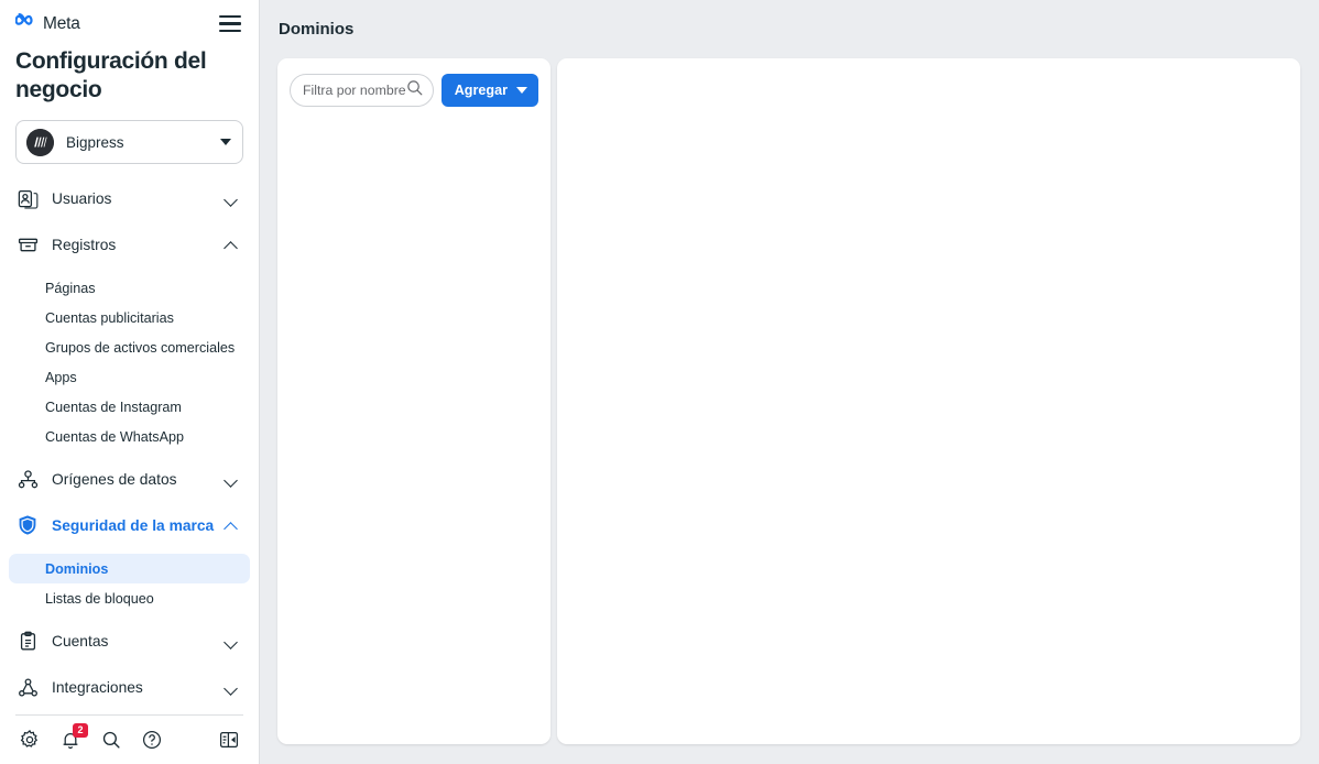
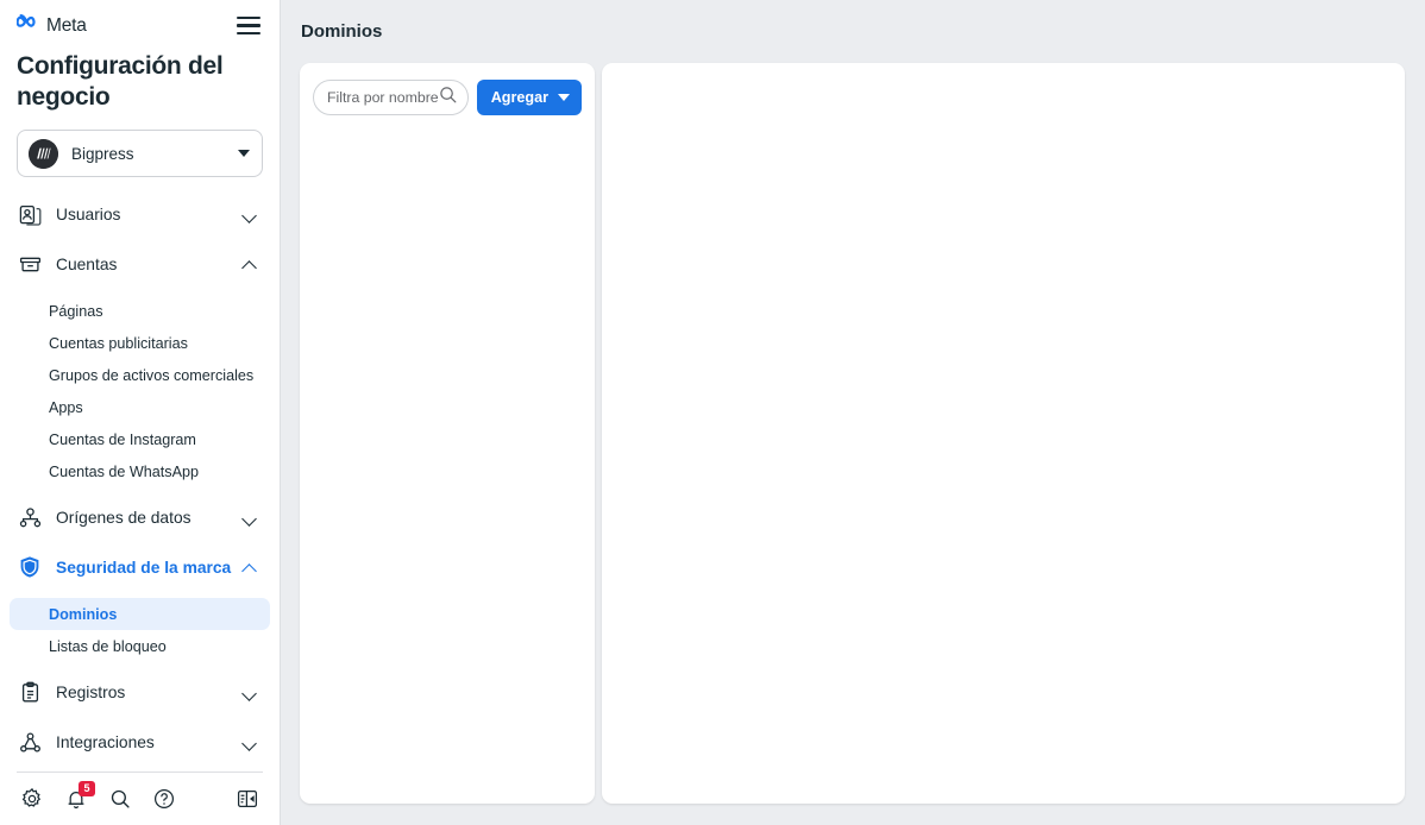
  Meta
  Configuración del negocio
  Bigpress
  Usuarios
- Registros
+ Cuentas
  Páginas
  Cuentas publicitarias
  Grupos de activos comerciales
  Apps
  Cuentas de Instagram
  Cuentas de WhatsApp
  Orígenes de datos
  Seguridad de la marca
  Dominios
  Listas de bloqueo
- Cuentas
+ Registros
  Integraciones
- 2
+ 5
  Dominios
  Filtra por nombre
  Agregar
